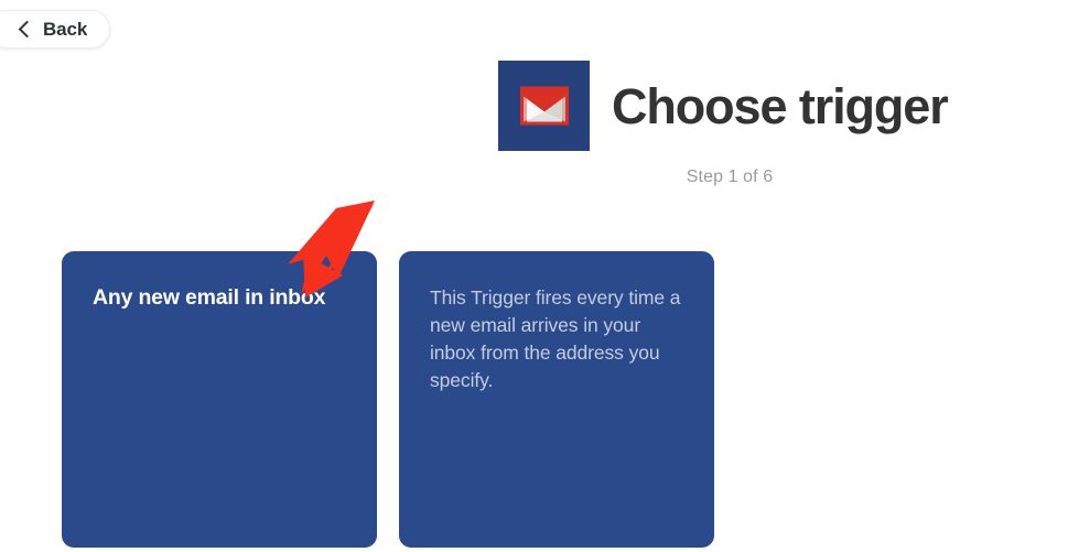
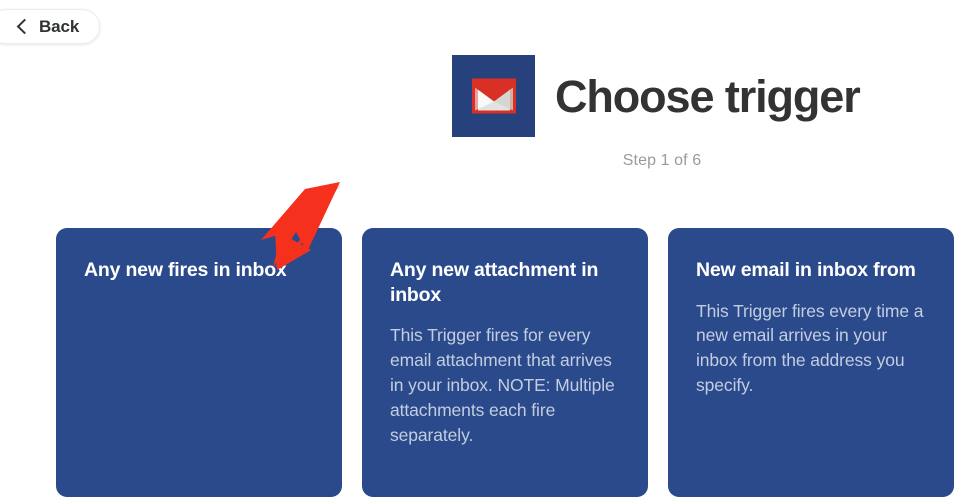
  Back
  Choose trigger
  Step 1 of 6
- Any new email in inbox
+ Any new fires in inbox
+ Any new attachment in inbox
+ This Trigger fires for every email attachment that arrives in your inbox. NOTE: Multiple attachments each fire separately.
+ New email in inbox from
  This Trigger fires every time a new email arrives in your inbox from the address you specify.
